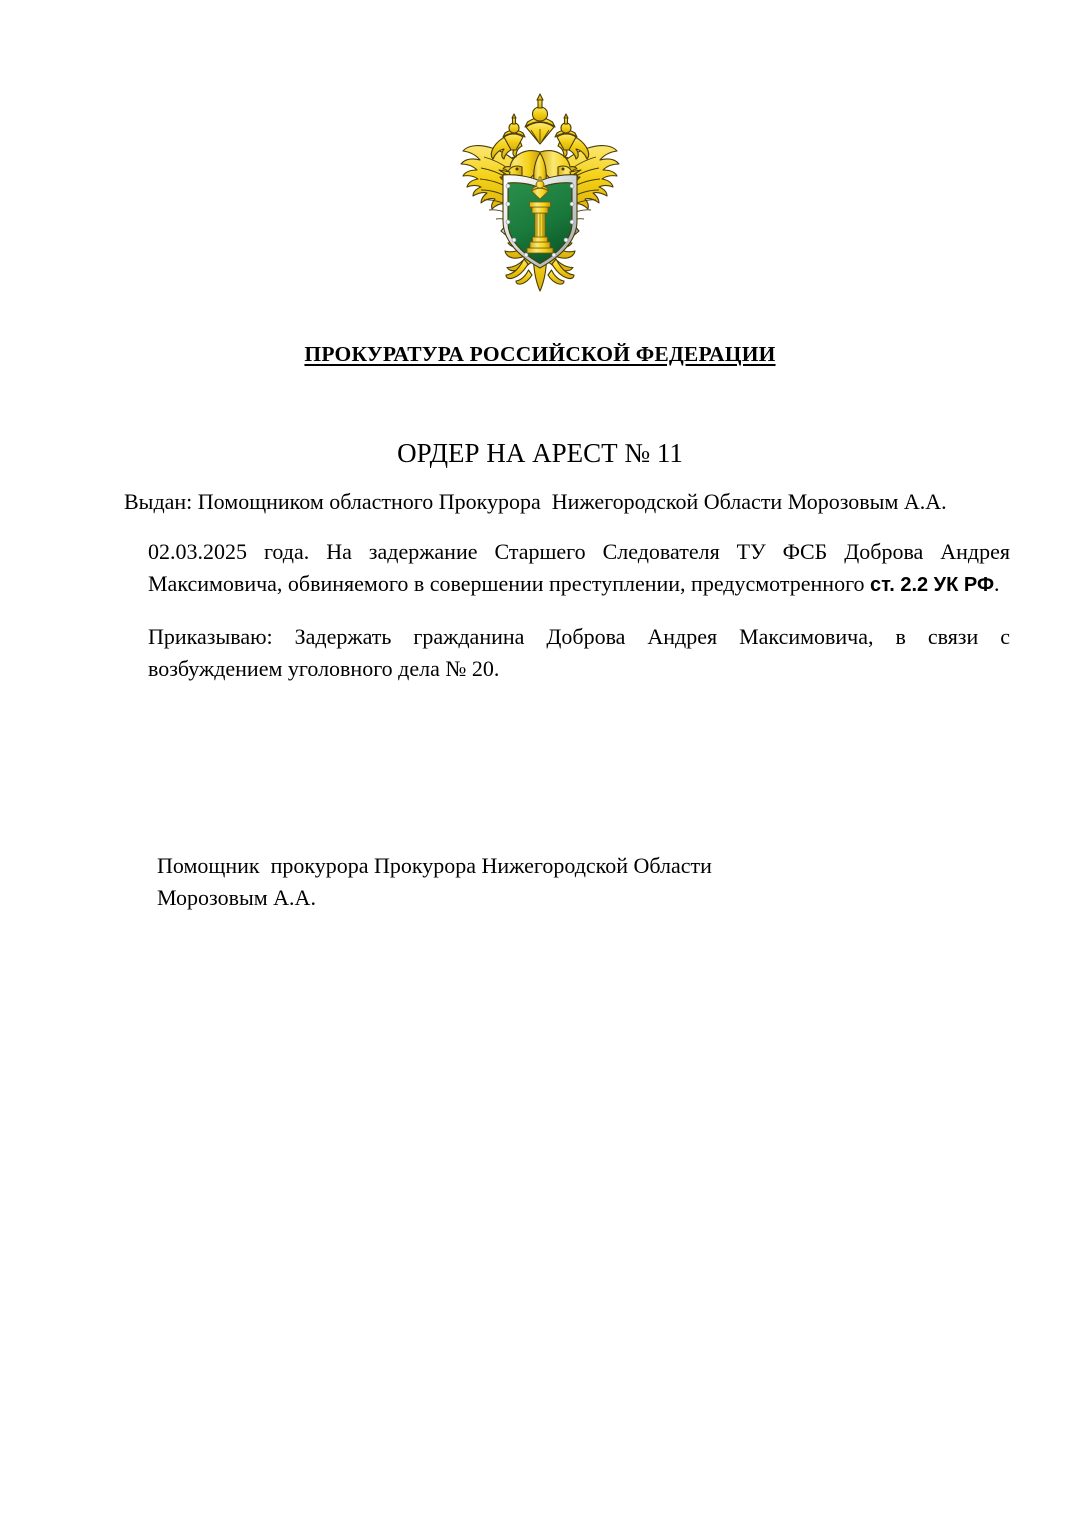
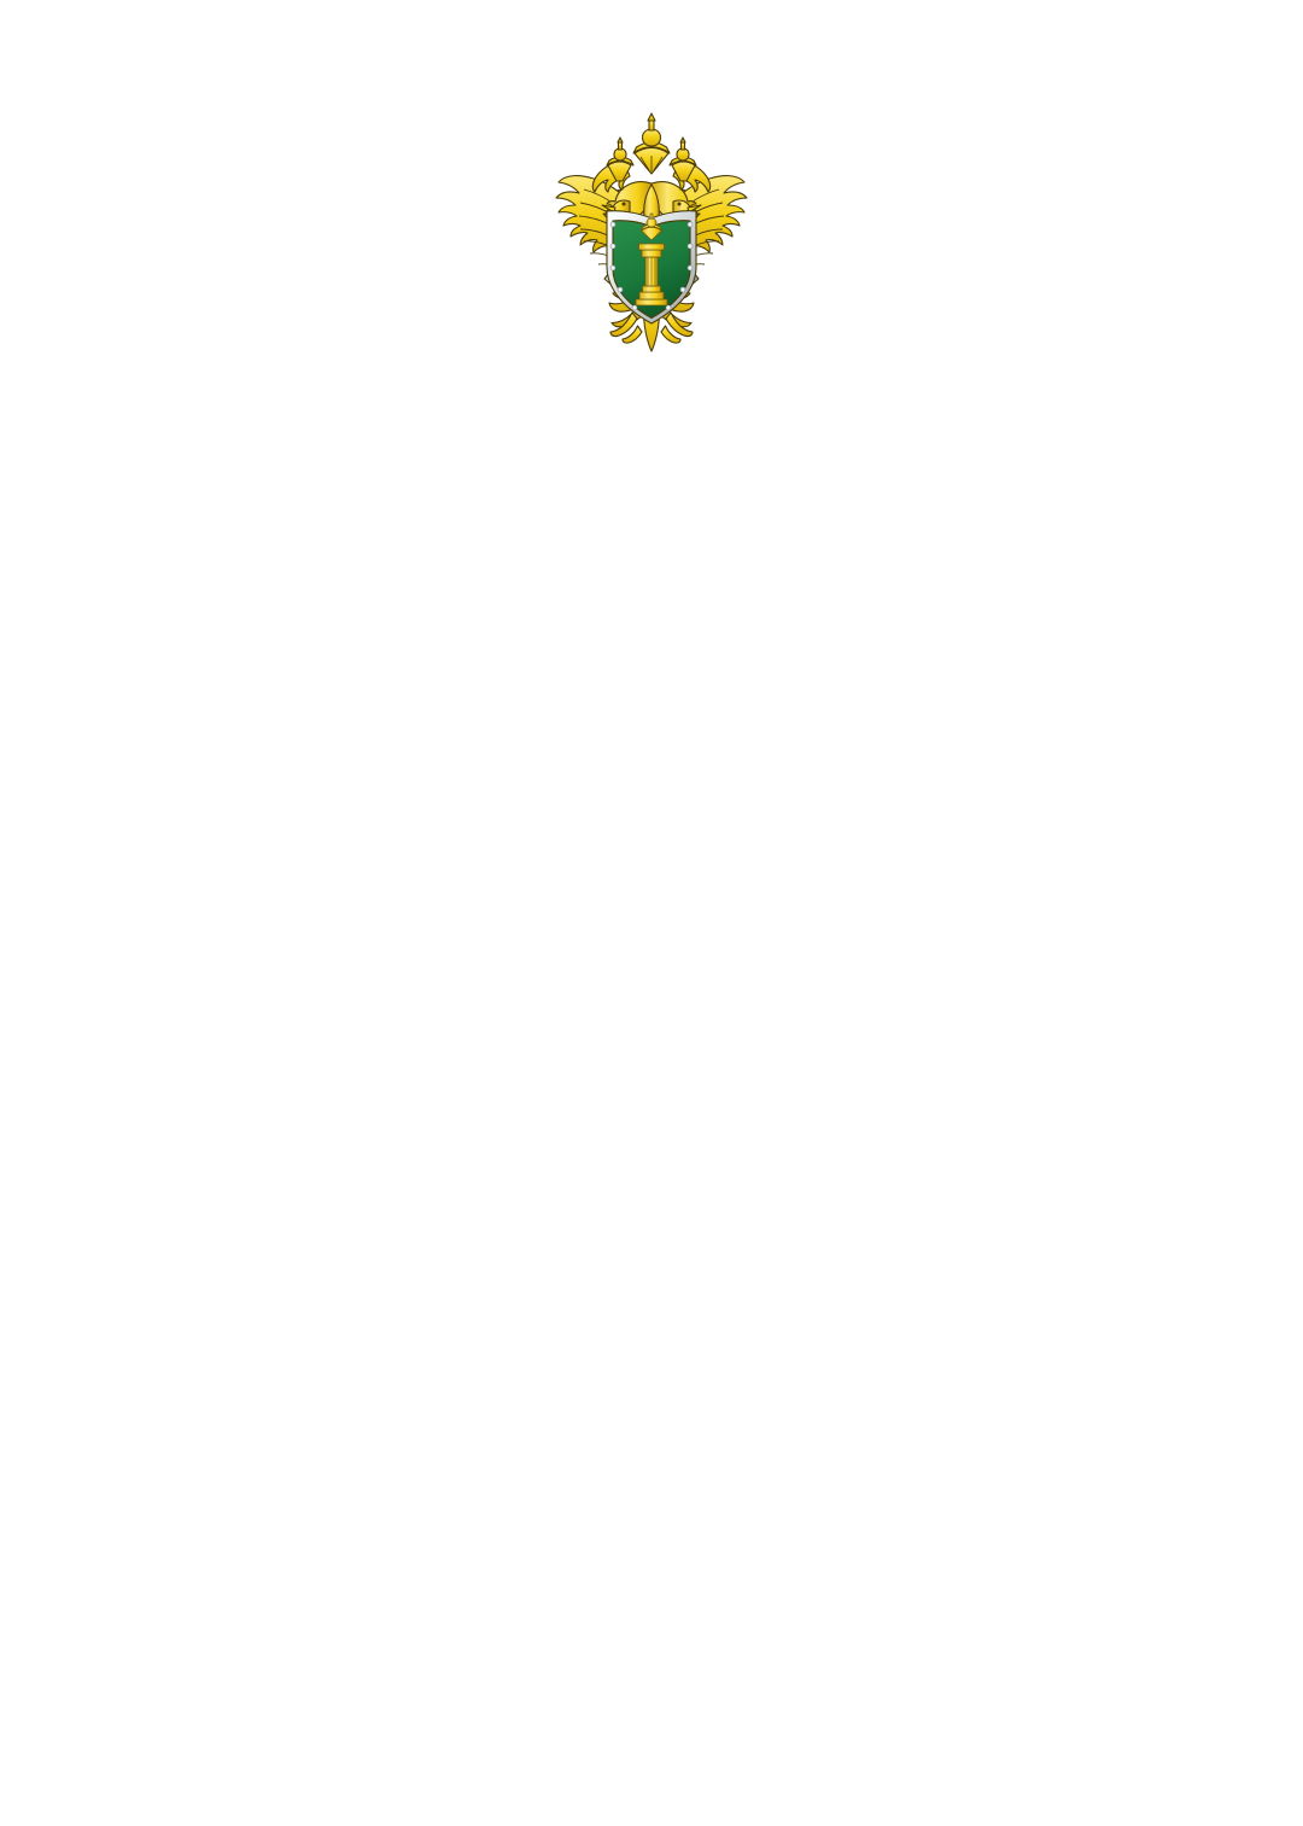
- ПРОКУРАТУРА РОССИЙСКОЙ ФЕДЕРАЦИИ
- ОРДЕР НА АРЕСТ № 11
- Выдан: Помощником областного Прокурора Нижегородской Области Морозовым А.А.
- 02.03.2025 года. На задержание Старшего Следователя ТУ ФСБ Доброва Андрея Максимовича, обвиняемого в совершении преступлении, предусмотренного ст. 2.2 УК РФ.
- Приказываю: Задержать гражданина Доброва Андрея Максимовича, в связи с возбуждением уголовного дела № 20.
- Помощник прокурора Прокурора Нижегородской Области
- Морозовым А.А.
